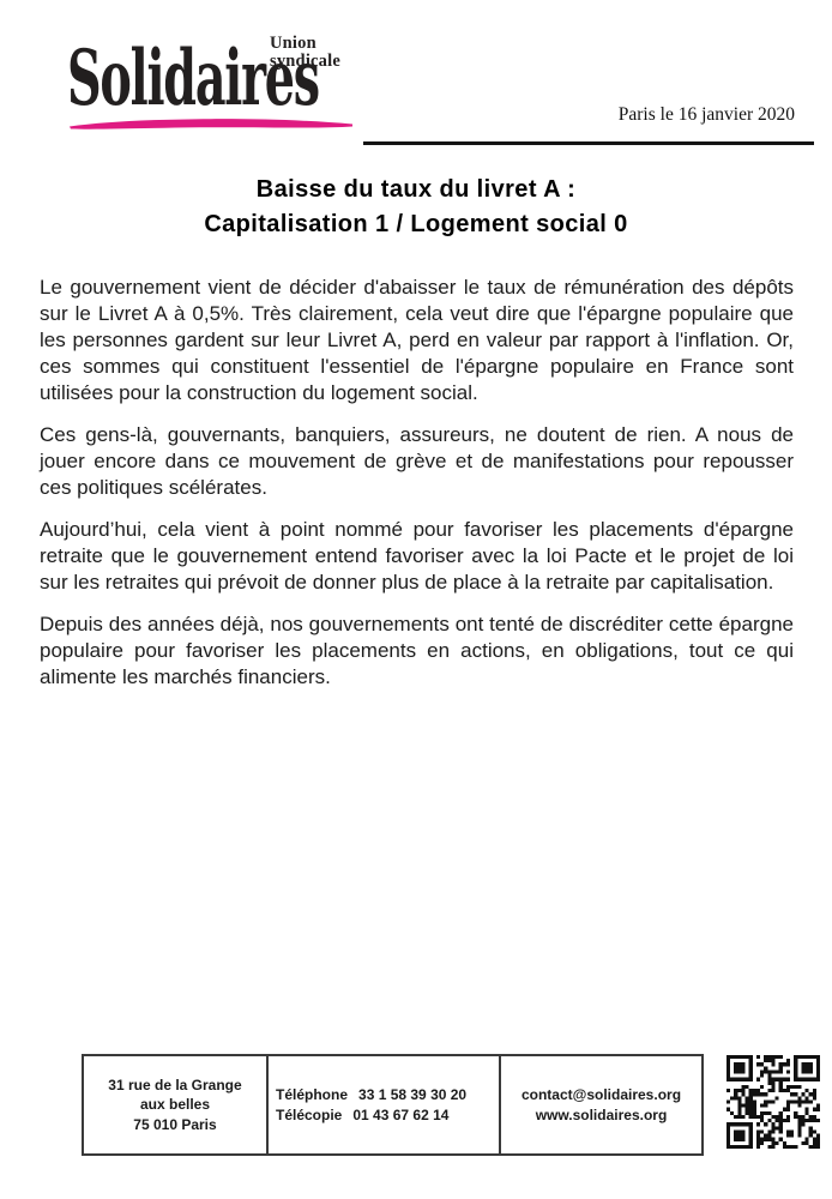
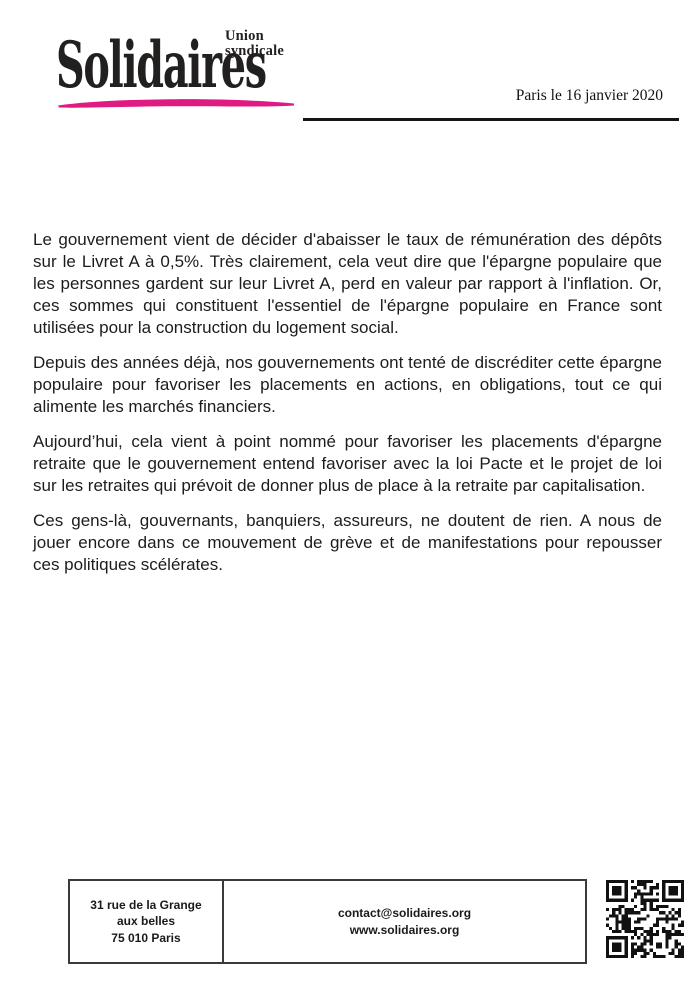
  Union
  syndicale
  Solidaires
  Paris le 16 janvier 2020
- Baisse du taux du livret A :
- Capitalisation 1 / Logement social 0
  Le gouvernement vient de décider d'abaisser le taux de rémunération des dépôts sur le Livret A à 0,5%. Très clairement, cela veut dire que l'épargne populaire que les personnes gardent sur leur Livret A, perd en valeur par rapport à l'inflation. Or, ces sommes qui constituent l'essentiel de l'épargne populaire en France sont utilisées pour la construction du logement social.
- Ces gens-là, gouvernants, banquiers, assureurs, ne doutent de rien. A nous de jouer encore dans ce mouvement de grève et de manifestations pour repousser ces politiques scélérates.
+ Depuis des années déjà, nos gouvernements ont tenté de discréditer cette épargne populaire pour favoriser les placements en actions, en obligations, tout ce qui alimente les marchés financiers.
  Aujourd’hui, cela vient à point nommé pour favoriser les placements d'épargne retraite que le gouvernement entend favoriser avec la loi Pacte et le projet de loi sur les retraites qui prévoit de donner plus de place à la retraite par capitalisation.
- Depuis des années déjà, nos gouvernements ont tenté de discréditer cette épargne populaire pour favoriser les placements en actions, en obligations, tout ce qui alimente les marchés financiers.
+ Ces gens-là, gouvernants, banquiers, assureurs, ne doutent de rien. A nous de jouer encore dans ce mouvement de grève et de manifestations pour repousser ces politiques scélérates.
  31 rue de la Grange
  aux belles
  75 010 Paris
- Téléphone 33 1 58 39 30 20
- Télécopie 01 43 67 62 14
  contact@solidaires.org
  www.solidaires.org
